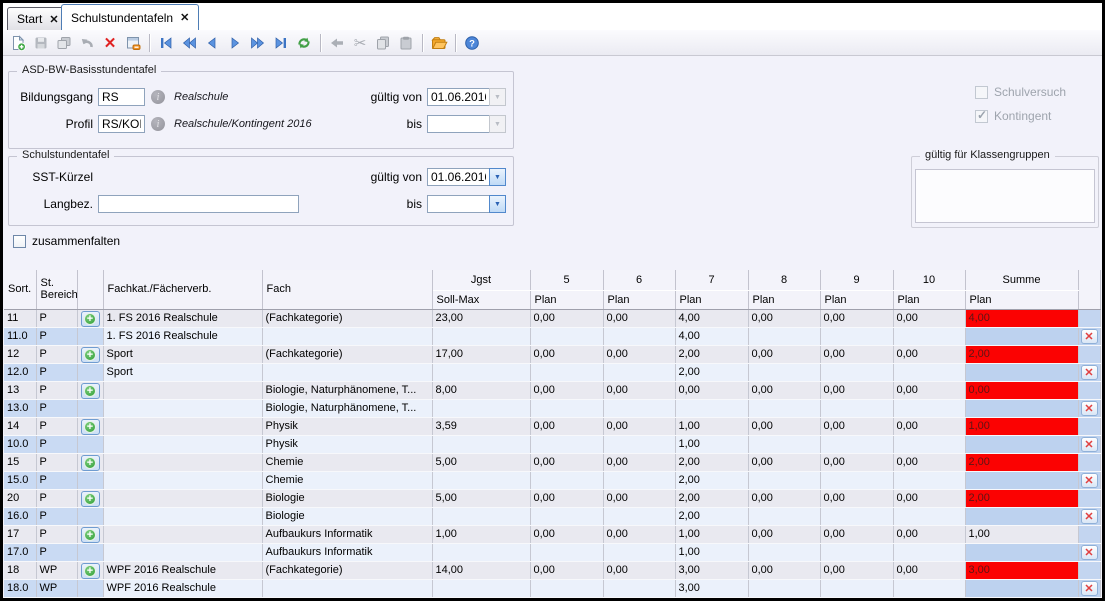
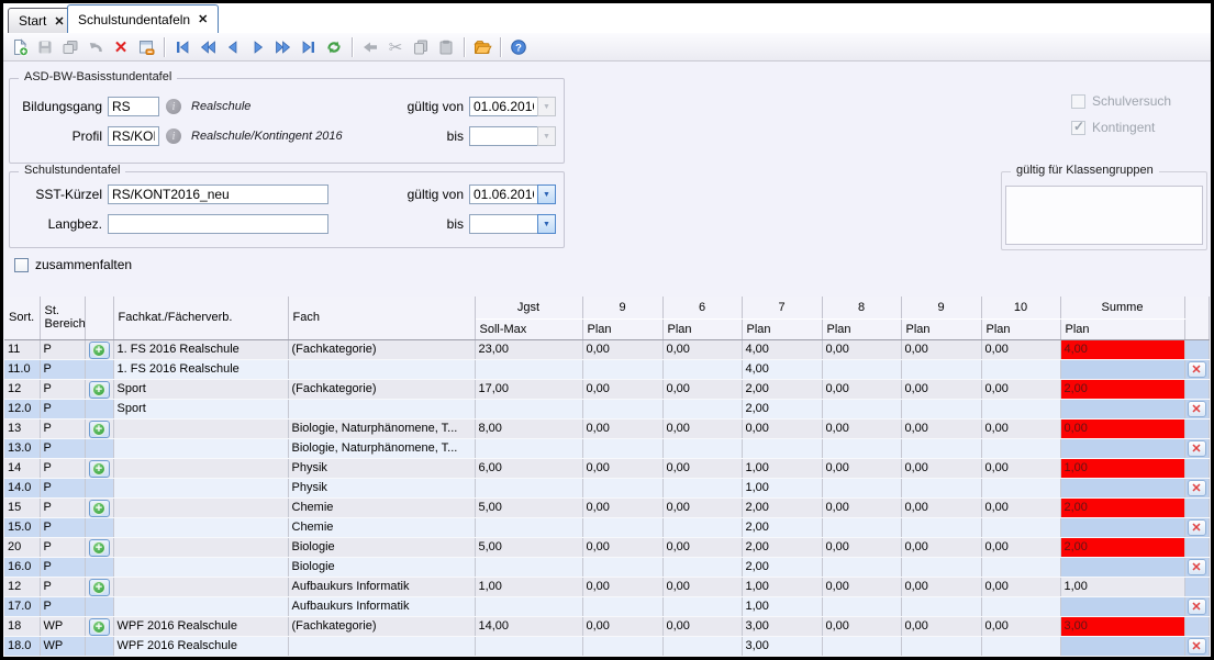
  Start
  ✕
  Schulstundentafeln
  ✕
  ✕
  ✂
  ?
  ASD-BW-Basisstundentafel
  Bildungsgang
  RS
  i
  Realschule
  gültig von
  01.06.201
  Profil
  RS/KO
  i
  Realschule/Kontingent 2016
  bis
  Schulversuch
  Kontingent
  Schulstundentafel
  SST-Kürzel
+ RS/KONT2016_neu
  gültig von
  01.06.201
  Langbez.
  bis
  gültig für Klassengruppen
  zusammenfalten
- Sort.	St. Bereich		Fachkat./Fächerverb.	Fach	Jgst	5	6	7	8	9	10	Summe
+ Sort.	St. Bereich		Fachkat./Fächerverb.	Fach	Jgst	9	6	7	8	9	10	Summe
  Soll-Max	Plan	Plan	Plan	Plan	Plan	Plan	Plan
  11	P	+	1. FS 2016 Realschule	(Fachkategorie)	23,00	0,00	0,00	4,00	0,00	0,00	0,00	4,00
  11.0	P		1. FS 2016 Realschule					4,00					✕
  12	P	+	Sport	(Fachkategorie)	17,00	0,00	0,00	2,00	0,00	0,00	0,00	2,00
  12.0	P		Sport					2,00					✕
  13	P	+		Biologie, Naturphänomene, T...	8,00	0,00	0,00	0,00	0,00	0,00	0,00	0,00
  13.0	P			Biologie, Naturphänomene, T...									✕
- 14	P	+		Physik	3,59	0,00	0,00	1,00	0,00	0,00	0,00	1,00
+ 14	P	+		Physik	6,00	0,00	0,00	1,00	0,00	0,00	0,00	1,00
- 10.0	P			Physik				1,00					✕
+ 14.0	P			Physik				1,00					✕
  15	P	+		Chemie	5,00	0,00	0,00	2,00	0,00	0,00	0,00	2,00
  15.0	P			Chemie				2,00					✕
  20	P	+		Biologie	5,00	0,00	0,00	2,00	0,00	0,00	0,00	2,00
  16.0	P			Biologie				2,00					✕
- 17	P	+		Aufbaukurs Informatik	1,00	0,00	0,00	1,00	0,00	0,00	0,00	1,00
+ 12	P	+		Aufbaukurs Informatik	1,00	0,00	0,00	1,00	0,00	0,00	0,00	1,00
  17.0	P			Aufbaukurs Informatik				1,00					✕
  18	WP	+	WPF 2016 Realschule	(Fachkategorie)	14,00	0,00	0,00	3,00	0,00	0,00	0,00	3,00
  18.0	WP		WPF 2016 Realschule					3,00					✕
